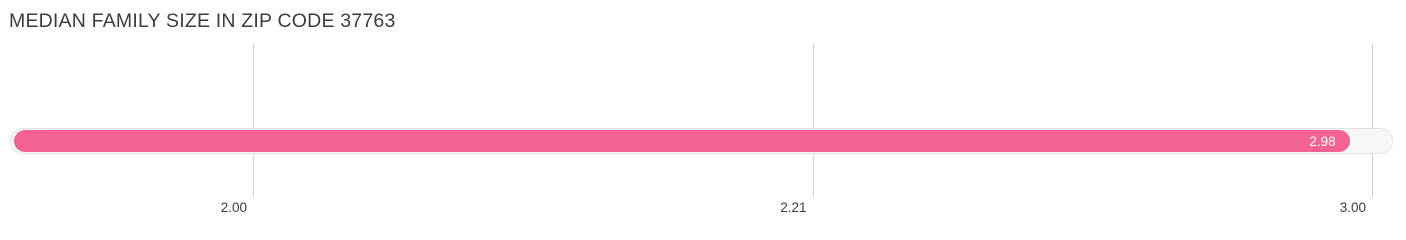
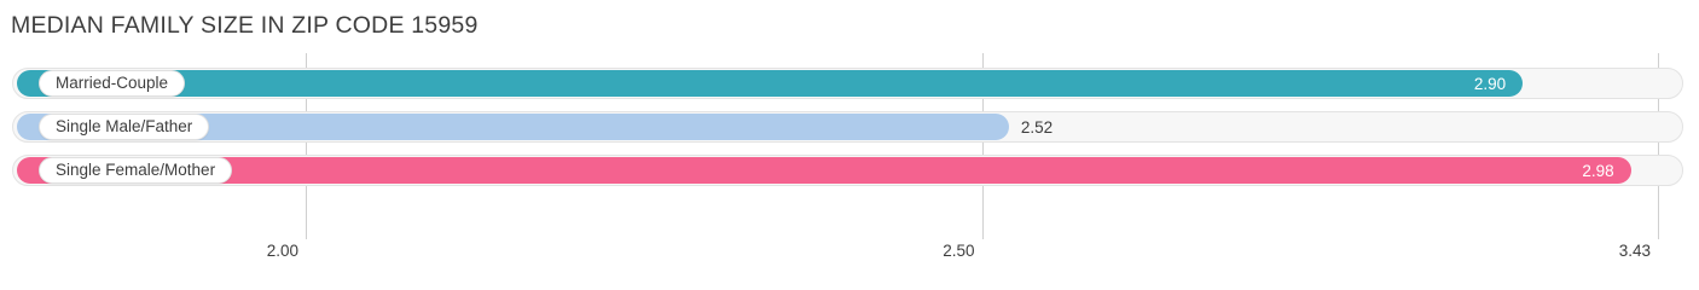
- MEDIAN FAMILY SIZE IN ZIP CODE 37763
+ MEDIAN FAMILY SIZE IN ZIP CODE 15959
+ Married-Couple
+ 2.90
+ Single Male/Father
+ 2.52
+ Single Female/Mother
  2.98
  2.00
- 2.21
+ 2.50
- 3.00
+ 3.43
